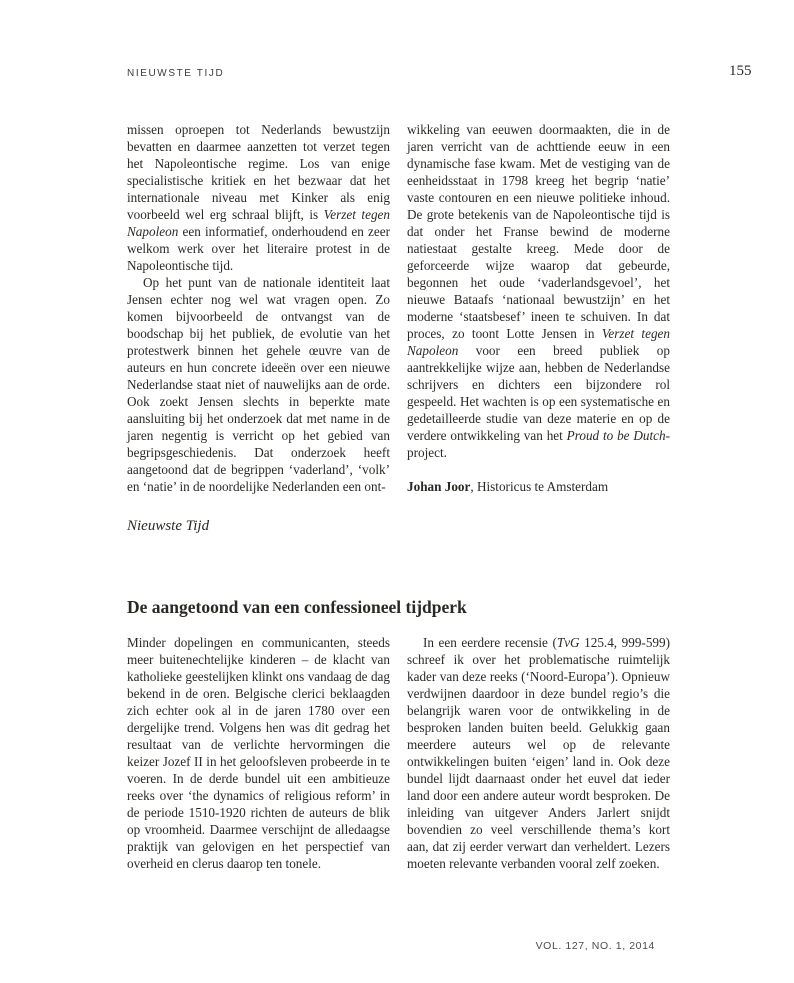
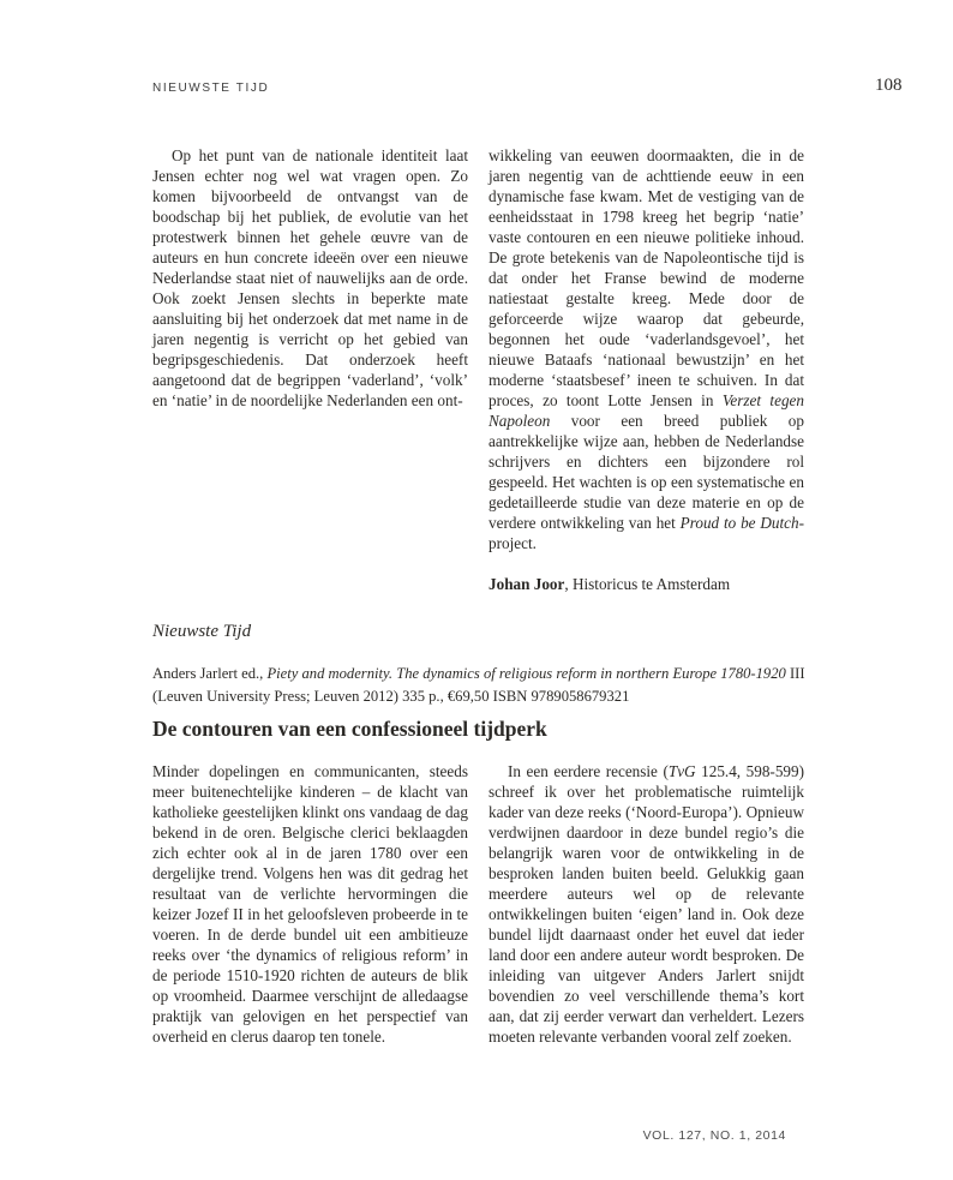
  NIEUWSTE TIJD
- 155
+ 108
- missen oproepen tot Nederlands bewustzijn bevatten en daarmee aanzetten tot verzet tegen het Napoleontische regime. Los van enige specialistische kritiek en het bezwaar dat het internationale niveau met Kinker als enig voorbeeld wel erg schraal blijft, is Verzet tegen Napoleon een informatief, onderhoudend en zeer welkom werk over het literaire protest in de Napoleontische tijd.
  Op het punt van de nationale identiteit laat Jensen echter nog wel wat vragen open. Zo komen bijvoorbeeld de ontvangst van de boodschap bij het publiek, de evolutie van het protestwerk binnen het gehele œuvre van de auteurs en hun concrete ideeën over een nieuwe Nederlandse staat niet of nauwelijks aan de orde. Ook zoekt Jensen slechts in beperkte mate aansluiting bij het onderzoek dat met name in de jaren negentig is verricht op het gebied van begripsgeschiedenis. Dat onderzoek heeft aangetoond dat de begrippen ‘vaderland’, ‘volk’ en ‘natie’ in de noordelijke Nederlanden een ont-
- wikkeling van eeuwen doormaakten, die in de jaren verricht van de achttiende eeuw in een dynamische fase kwam. Met de vestiging van de eenheidsstaat in 1798 kreeg het begrip ‘natie’ vaste contouren en een nieuwe politieke inhoud. De grote betekenis van de Napoleontische tijd is dat onder het Franse bewind de moderne natiestaat gestalte kreeg. Mede door de geforceerde wijze waarop dat gebeurde, begonnen het oude ‘vaderlandsgevoel’, het nieuwe Bataafs ‘nationaal bewustzijn’ en het moderne ‘staatsbesef’ ineen te schuiven. In dat proces, zo toont Lotte Jensen in Verzet tegen Napoleon voor een breed publiek op aantrekkelijke wijze aan, hebben de Nederlandse schrijvers en dichters een bijzondere rol gespeeld. Het wachten is op een systematische en gedetailleerde studie van deze materie en op de verdere ontwikkeling van het Proud to be Dutch-project.
+ wikkeling van eeuwen doormaakten, die in de jaren negentig van de achttiende eeuw in een dynamische fase kwam. Met de vestiging van de eenheidsstaat in 1798 kreeg het begrip ‘natie’ vaste contouren en een nieuwe politieke inhoud. De grote betekenis van de Napoleontische tijd is dat onder het Franse bewind de moderne natiestaat gestalte kreeg. Mede door de geforceerde wijze waarop dat gebeurde, begonnen het oude ‘vaderlandsgevoel’, het nieuwe Bataafs ‘nationaal bewustzijn’ en het moderne ‘staatsbesef’ ineen te schuiven. In dat proces, zo toont Lotte Jensen in Verzet tegen Napoleon voor een breed publiek op aantrekkelijke wijze aan, hebben de Nederlandse schrijvers en dichters een bijzondere rol gespeeld. Het wachten is op een systematische en gedetailleerde studie van deze materie en op de verdere ontwikkeling van het Proud to be Dutch-project.
  Johan Joor, Historicus te Amsterdam
  Nieuwste Tijd
+ Anders Jarlert ed., Piety and modernity. The dynamics of religious reform in northern Europe 1780-1920 III (Leuven University Press; Leuven 2012) 335 p., €69,50 ISBN 9789058679321
- De aangetoond van een confessioneel tijdperk
+ De contouren van een confessioneel tijdperk
  Minder dopelingen en communicanten, steeds meer buitenechtelijke kinderen – de klacht van katholieke geestelijken klinkt ons vandaag de dag bekend in de oren. Belgische clerici beklaagden zich echter ook al in de jaren 1780 over een dergelijke trend. Volgens hen was dit gedrag het resultaat van de verlichte hervormingen die keizer Jozef II in het geloofsleven probeerde in te voeren. In de derde bundel uit een ambitieuze reeks over ‘the dynamics of religious reform’ in de periode 1510-1920 richten de auteurs de blik op vroomheid. Daarmee verschijnt de alledaagse praktijk van gelovigen en het perspectief van overheid en clerus daarop ten tonele.
- In een eerdere recensie (TvG 125.4, 999-599) schreef ik over het problematische ruimtelijk kader van deze reeks (‘Noord-Europa’). Opnieuw verdwijnen daardoor in deze bundel regio’s die belangrijk waren voor de ontwikkeling in de besproken landen buiten beeld. Gelukkig gaan meerdere auteurs wel op de relevante ontwikkelingen buiten ‘eigen’ land in. Ook deze bundel lijdt daarnaast onder het euvel dat ieder land door een andere auteur wordt besproken. De inleiding van uitgever Anders Jarlert snijdt bovendien zo veel verschillende thema’s kort aan, dat zij eerder verwart dan verheldert. Lezers moeten relevante verbanden vooral zelf zoeken.
+ In een eerdere recensie (TvG 125.4, 598-599) schreef ik over het problematische ruimtelijk kader van deze reeks (‘Noord-Europa’). Opnieuw verdwijnen daardoor in deze bundel regio’s die belangrijk waren voor de ontwikkeling in de besproken landen buiten beeld. Gelukkig gaan meerdere auteurs wel op de relevante ontwikkelingen buiten ‘eigen’ land in. Ook deze bundel lijdt daarnaast onder het euvel dat ieder land door een andere auteur wordt besproken. De inleiding van uitgever Anders Jarlert snijdt bovendien zo veel verschillende thema’s kort aan, dat zij eerder verwart dan verheldert. Lezers moeten relevante verbanden vooral zelf zoeken.
  VOL. 127, NO. 1, 2014
